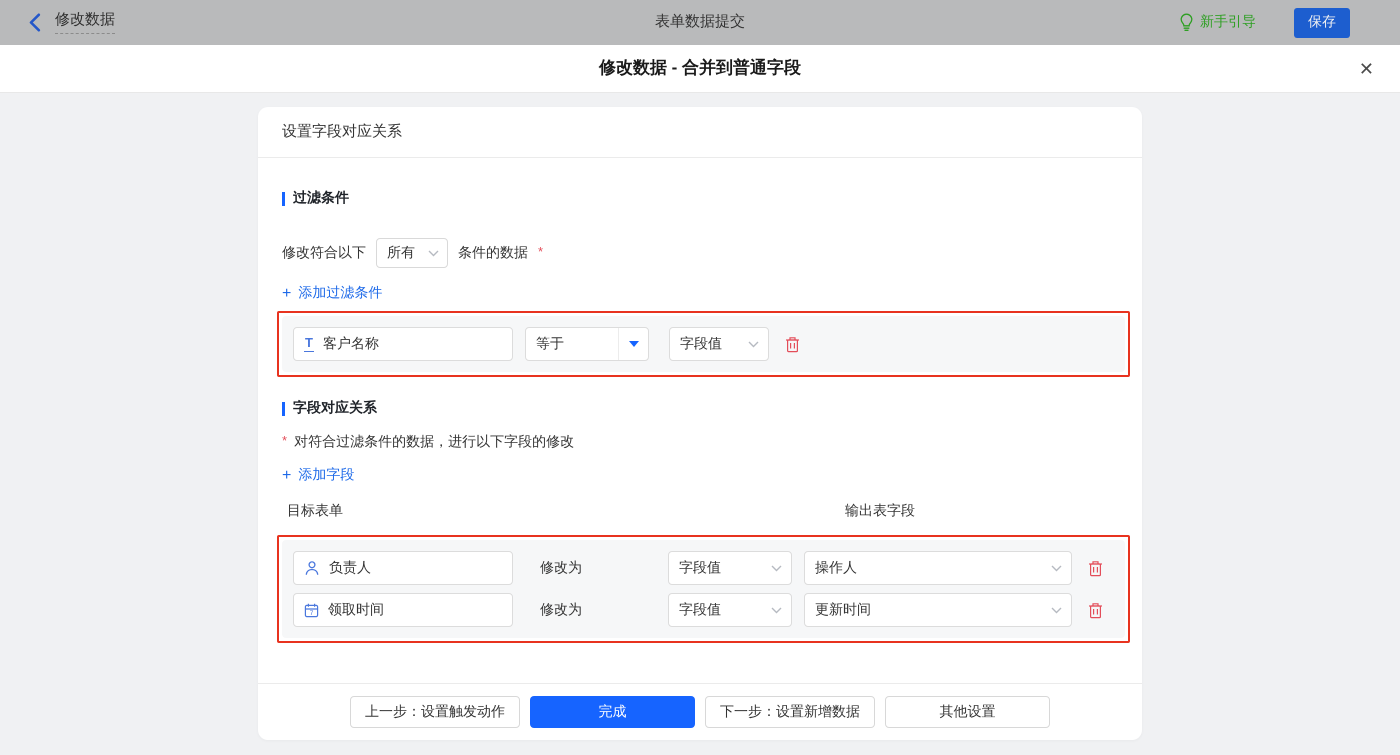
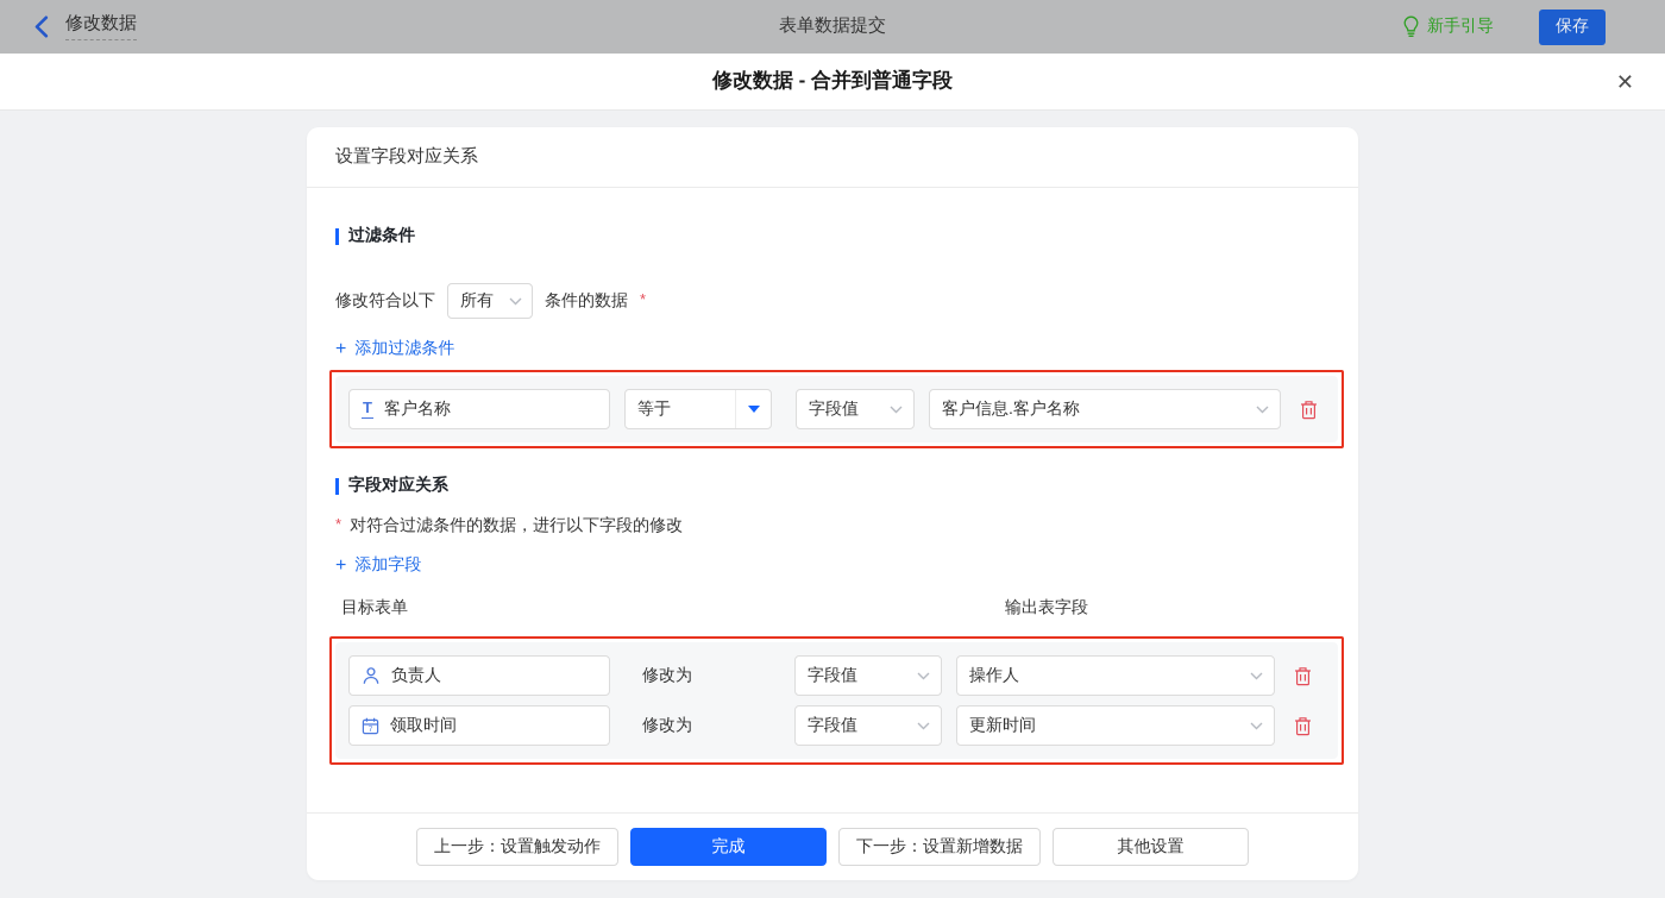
  表单数据提交
  修改数据
  新手引导
  保存
  修改数据 - 合并到普通字段
  ✕
  设置字段对应关系
  过滤条件
  修改符合以下
  所有
  条件的数据
  *
  +
  添加过滤条件
  T
  客户名称
  等于
  字段值
+ 客户信息.客户名称
  字段对应关系
  *
  对符合过滤条件的数据，进行以下字段的修改
  +
  添加字段
  目标表单
  输出表字段
  负责人
  修改为
  字段值
  操作人
  领取时间
  修改为
  字段值
  更新时间
  上一步：设置触发动作
  完成
  下一步：设置新增数据
  其他设置
